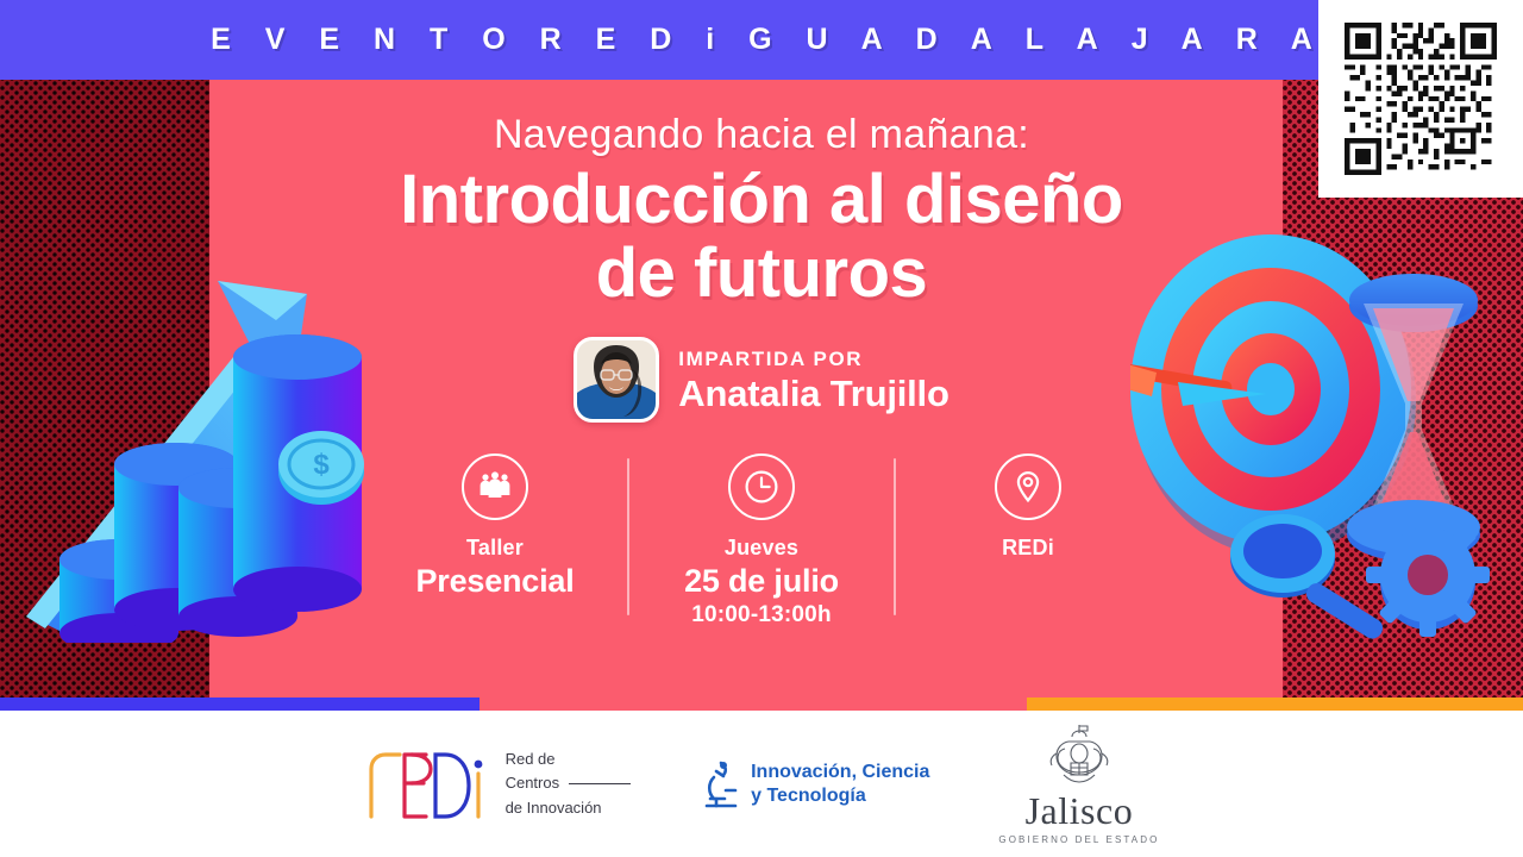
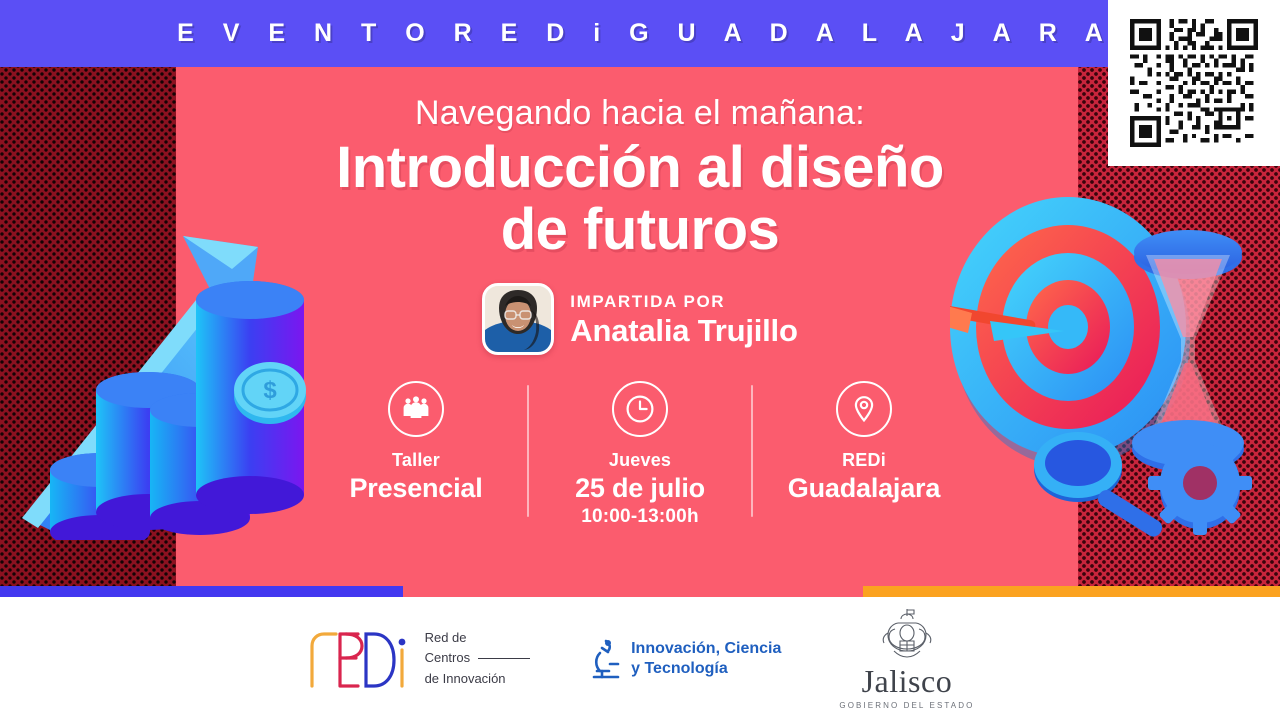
  $
  Navegando hacia el mañana:
  Introducción al diseño
  de futuros
  IMPARTIDA POR
  Anatalia Trujillo
  Taller
  Presencial
  Jueves
  25 de julio
  10:00-13:00h
  REDi
+ Guadalajara
  Red de
  Centros
  de Innovación
  Innovación, Ciencia
  y Tecnología
  Jalisco
  GOBIERNO DEL ESTADO
  E V E N T O R E D i G U A D A L A J A R A
